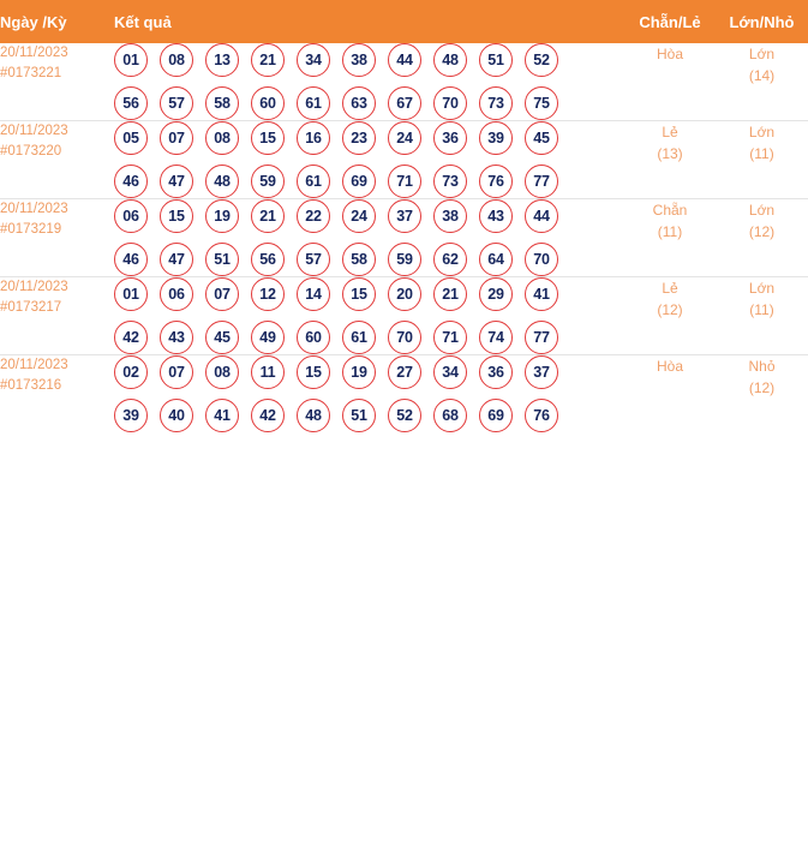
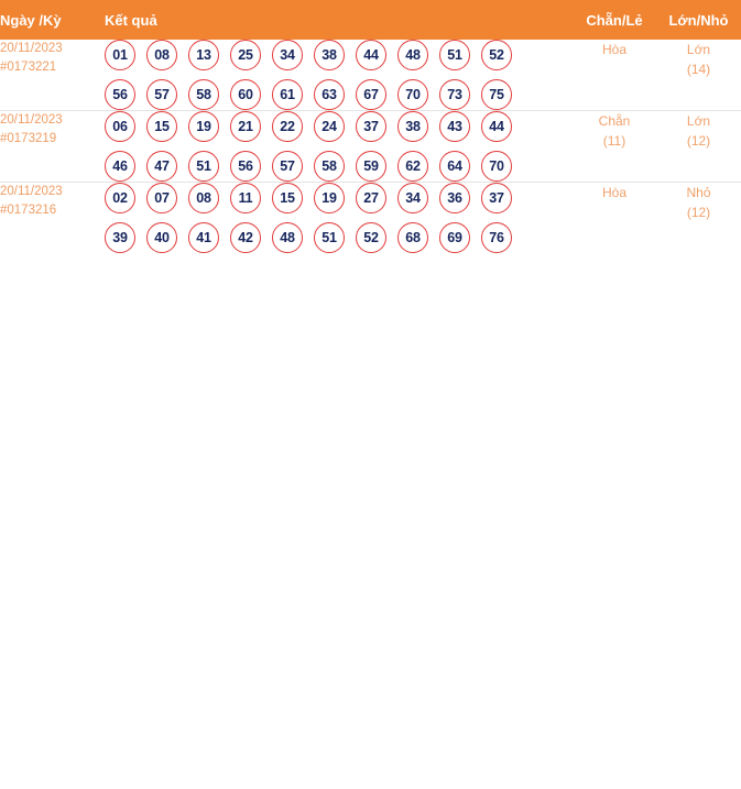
  Ngày /Kỳ	Kết quả	Chẵn/Lẻ	Lớn/Nhỏ
- 20/11/2023#0173221	01 08 13 21 34 38 44 48 51 5256 57 58 60 61 63 67 70 73 75	Hòa	Lớn(14)
+ 20/11/2023#0173221	01 08 13 25 34 38 44 48 51 5256 57 58 60 61 63 67 70 73 75	Hòa	Lớn(14)
- 20/11/2023#0173220	05 07 08 15 16 23 24 36 39 4546 47 48 59 61 69 71 73 76 77	Lẻ(13)	Lớn(11)
  20/11/2023#0173219	06 15 19 21 22 24 37 38 43 4446 47 51 56 57 58 59 62 64 70	Chẵn(11)	Lớn(12)
- 20/11/2023#0173217	01 06 07 12 14 15 20 21 29 4142 43 45 49 60 61 70 71 74 77	Lẻ(12)	Lớn(11)
  20/11/2023#0173216	02 07 08 11 15 19 27 34 36 3739 40 41 42 48 51 52 68 69 76	Hòa	Nhỏ(12)
